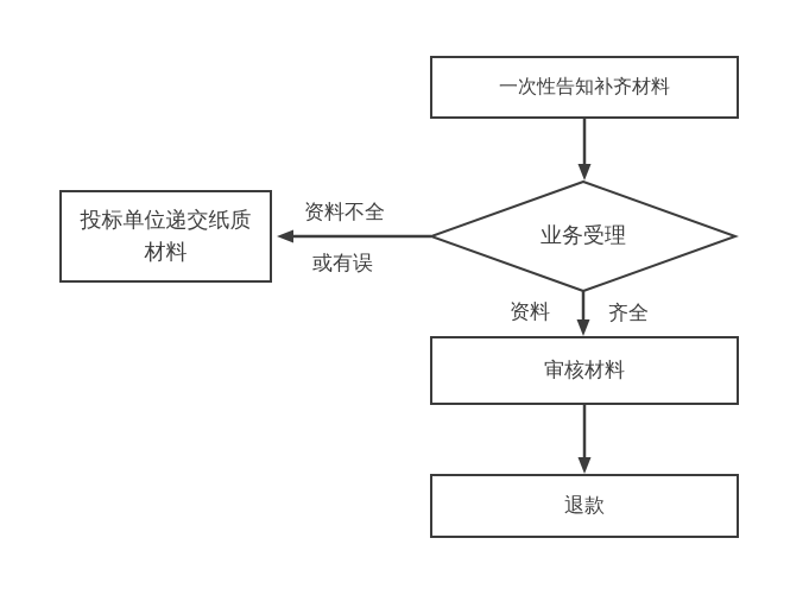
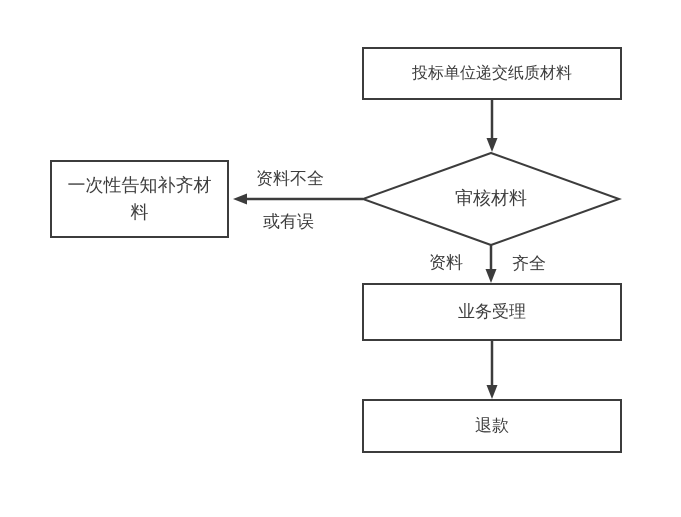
- 一次性告知补齐材料
+ 投标单位递交纸质材料
- 业务受理
+ 审核材料
- 投标单位递交纸质材料
+ 一次性告知补齐材料
- 审核材料
+ 业务受理
  退款
  资料不全
  或有误
  资料
  齐全
